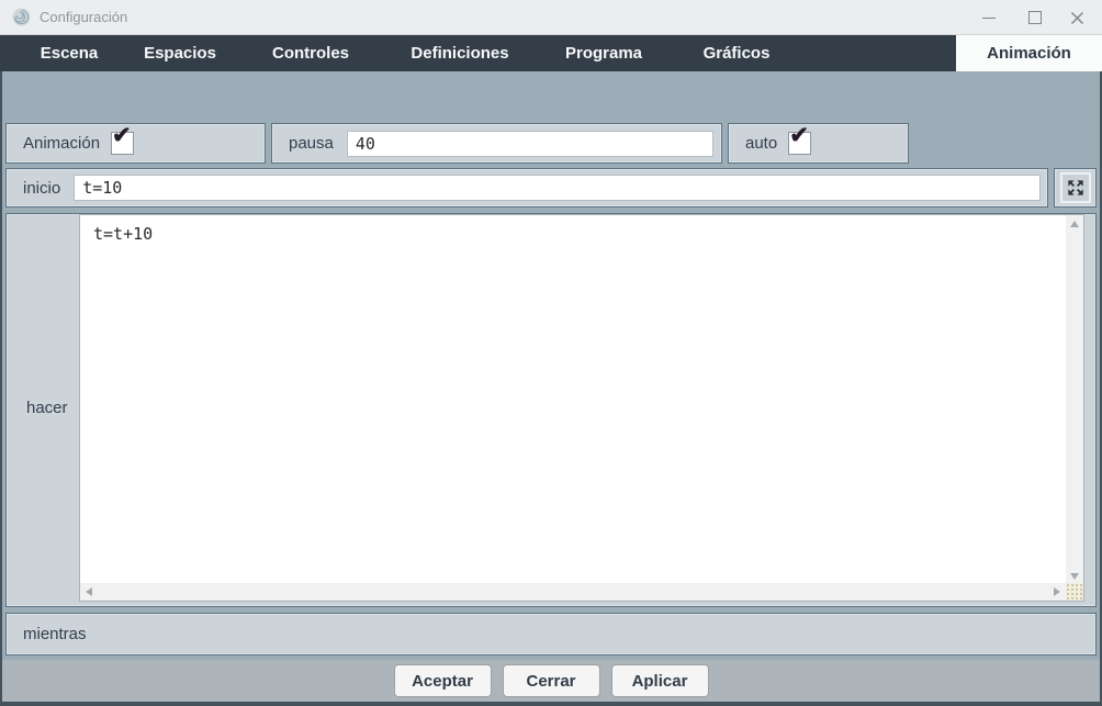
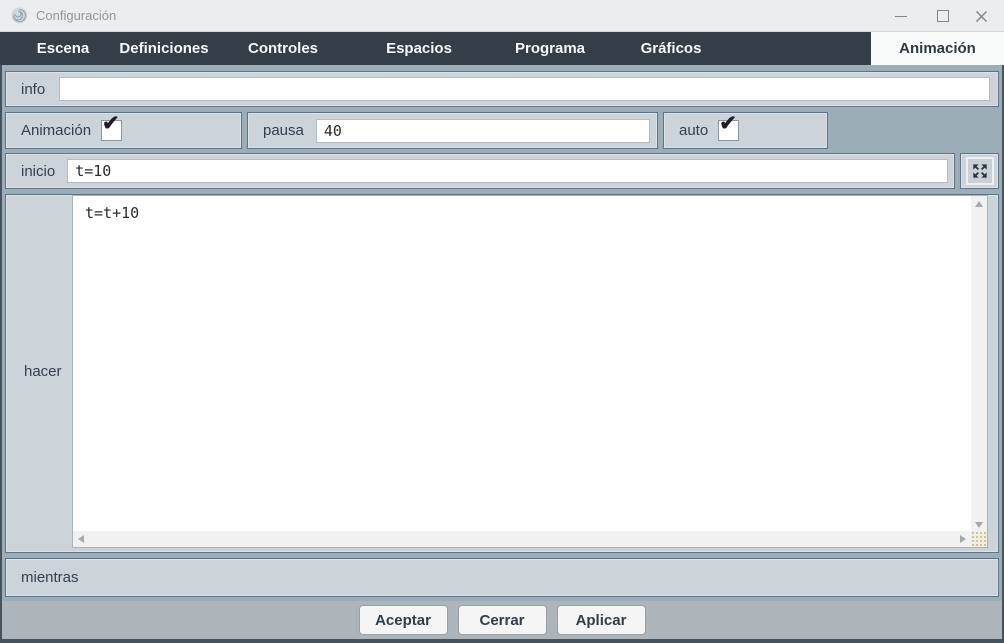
  Configuración
  Escena
- Espacios
+ Definiciones
  Controles
- Definiciones
+ Espacios
  Programa
  Gráficos
  Animación
+ info
  Animación
  ✔
  pausa
  40
  auto
  ✔
  inicio
  t=10
  hacer
  t=t+10
  mientras
  Aceptar
  Cerrar
  Aplicar
